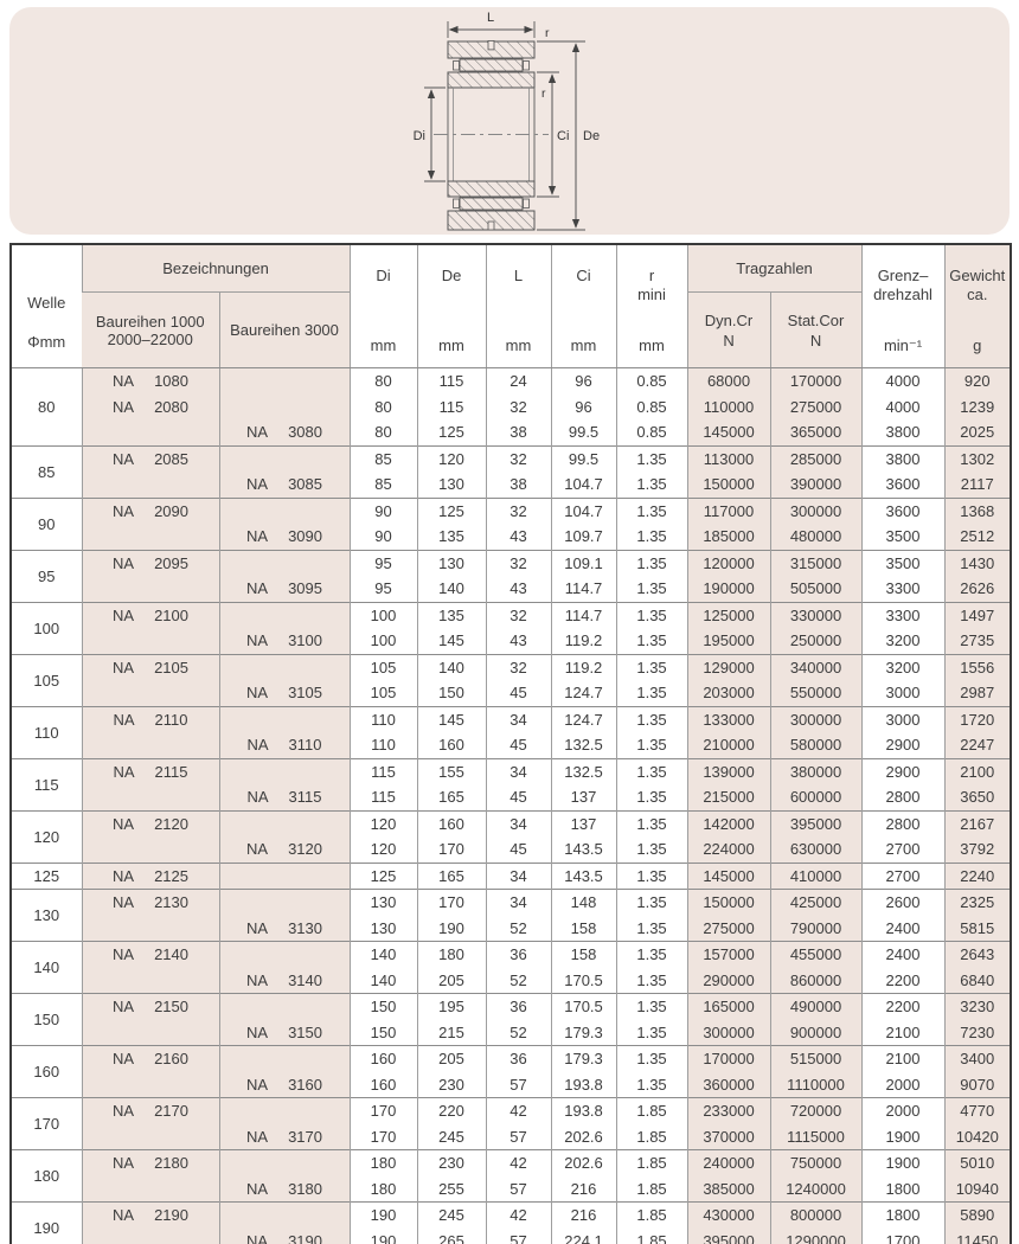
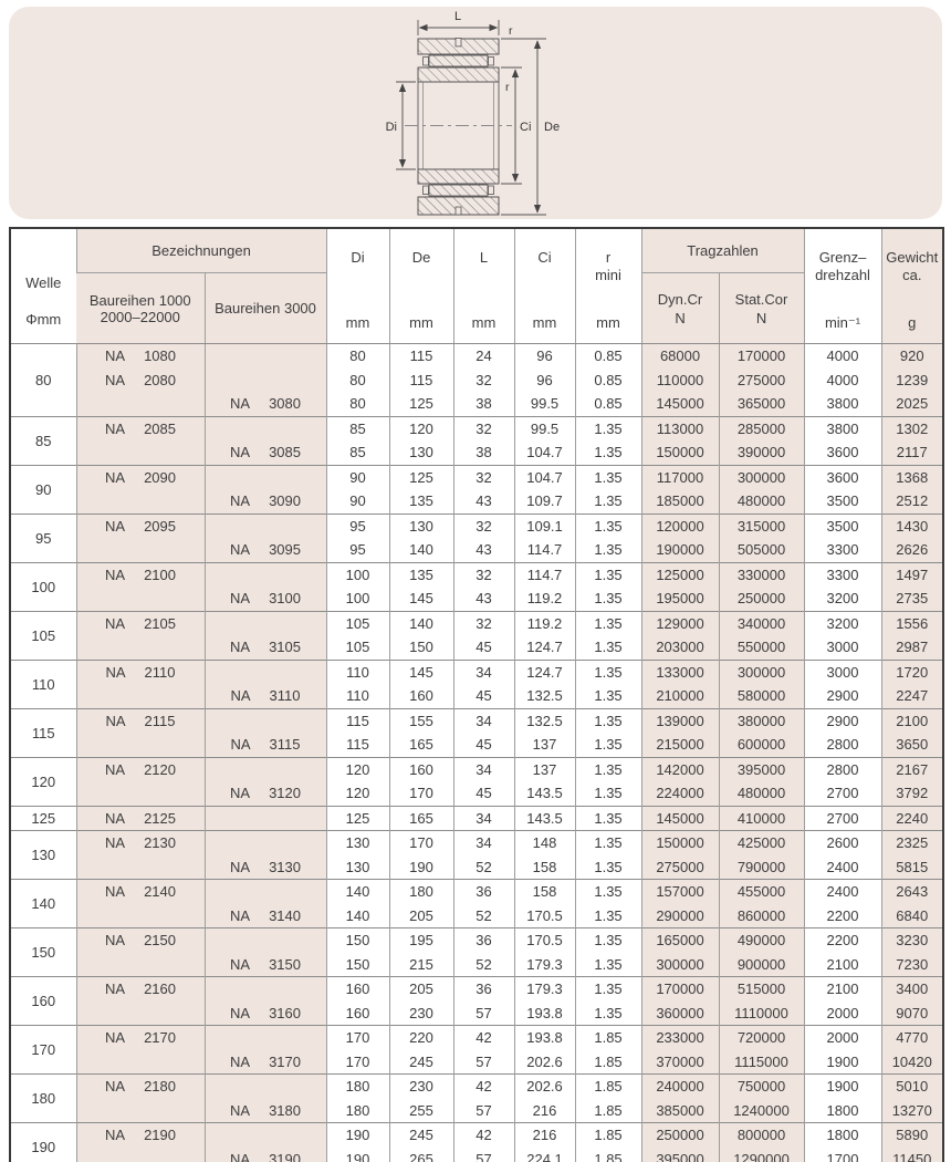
  L
  r
  r
  De
  Ci
  Di
  Welle Φmm	Bezeichnungen	Dimm	Demm	Lmm	Cimm	rminimm	Tragzahlen	Grenz–drehzahlmin⁻¹	Gewichtca.g
  Baureihen 10002000–22000	Baureihen 3000	Dyn.CrN	Stat.CorN
  80	NA 1080		80	115	24	96	0.85	68000	170000	4000	920
  NA 2080		80	115	32	96	0.85	110000	275000	4000	1239
  	NA 3080	80	125	38	99.5	0.85	145000	365000	3800	2025
  85	NA 2085		85	120	32	99.5	1.35	113000	285000	3800	1302
  	NA 3085	85	130	38	104.7	1.35	150000	390000	3600	2117
  90	NA 2090		90	125	32	104.7	1.35	117000	300000	3600	1368
  	NA 3090	90	135	43	109.7	1.35	185000	480000	3500	2512
  95	NA 2095		95	130	32	109.1	1.35	120000	315000	3500	1430
  	NA 3095	95	140	43	114.7	1.35	190000	505000	3300	2626
  100	NA 2100		100	135	32	114.7	1.35	125000	330000	3300	1497
  	NA 3100	100	145	43	119.2	1.35	195000	250000	3200	2735
  105	NA 2105		105	140	32	119.2	1.35	129000	340000	3200	1556
  	NA 3105	105	150	45	124.7	1.35	203000	550000	3000	2987
  110	NA 2110		110	145	34	124.7	1.35	133000	300000	3000	1720
  	NA 3110	110	160	45	132.5	1.35	210000	580000	2900	2247
  115	NA 2115		115	155	34	132.5	1.35	139000	380000	2900	2100
  	NA 3115	115	165	45	137	1.35	215000	600000	2800	3650
  120	NA 2120		120	160	34	137	1.35	142000	395000	2800	2167
- 	NA 3120	120	170	45	143.5	1.35	224000	630000	2700	3792
+ 	NA 3120	120	170	45	143.5	1.35	224000	480000	2700	3792
  125	NA 2125		125	165	34	143.5	1.35	145000	410000	2700	2240
  130	NA 2130		130	170	34	148	1.35	150000	425000	2600	2325
  	NA 3130	130	190	52	158	1.35	275000	790000	2400	5815
  140	NA 2140		140	180	36	158	1.35	157000	455000	2400	2643
  	NA 3140	140	205	52	170.5	1.35	290000	860000	2200	6840
  150	NA 2150		150	195	36	170.5	1.35	165000	490000	2200	3230
  	NA 3150	150	215	52	179.3	1.35	300000	900000	2100	7230
  160	NA 2160		160	205	36	179.3	1.35	170000	515000	2100	3400
  	NA 3160	160	230	57	193.8	1.35	360000	1110000	2000	9070
  170	NA 2170		170	220	42	193.8	1.85	233000	720000	2000	4770
  	NA 3170	170	245	57	202.6	1.85	370000	1115000	1900	10420
  180	NA 2180		180	230	42	202.6	1.85	240000	750000	1900	5010
- 	NA 3180	180	255	57	216	1.85	385000	1240000	1800	10940
+ 	NA 3180	180	255	57	216	1.85	385000	1240000	1800	13270
- 190	NA 2190		190	245	42	216	1.85	430000	800000	1800	5890
+ 190	NA 2190		190	245	42	216	1.85	250000	800000	1800	5890
  	NA 3190	190	265	57	224.1	1.85	395000	1290000	1700	11450
